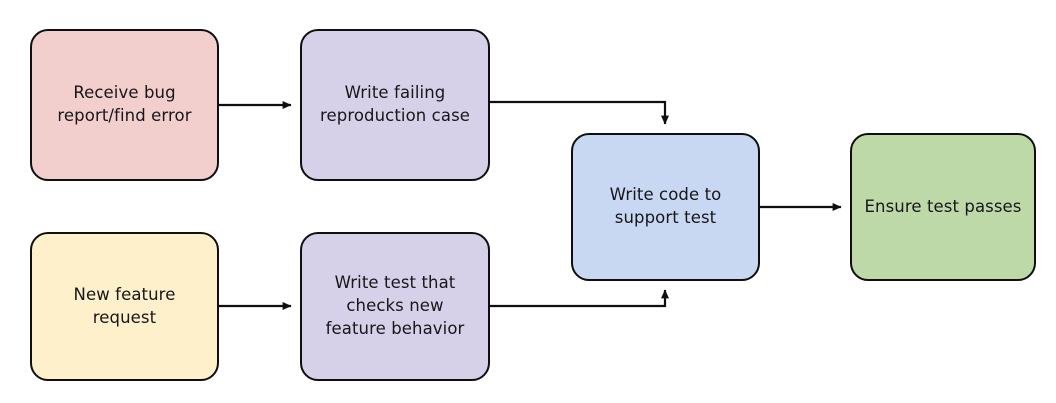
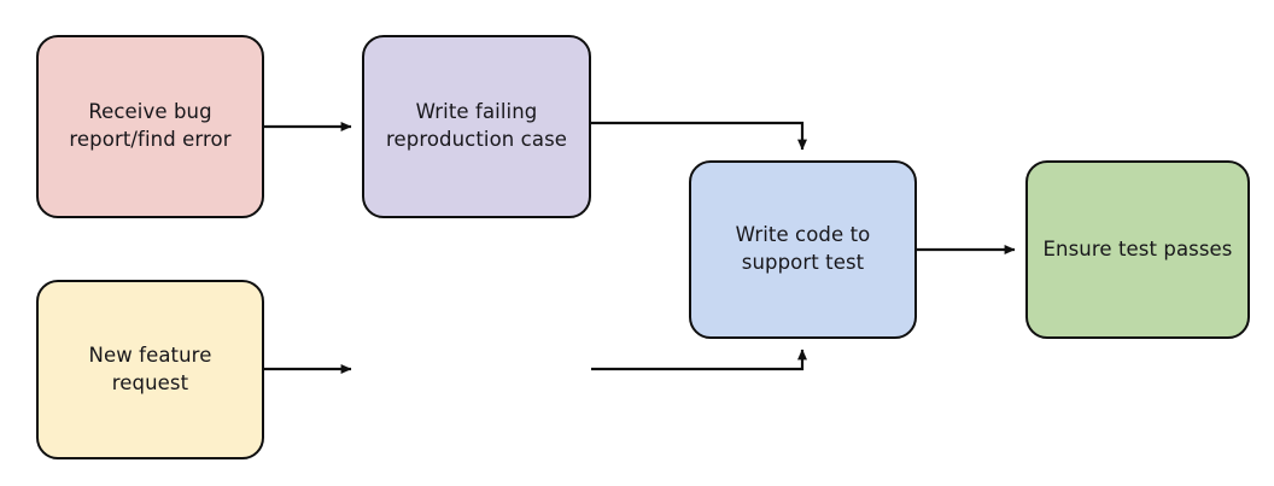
  Receive bug
  report/find error
  Write failing
  reproduction case
  New feature
  request
- Write test that
- checks new
- feature behavior
  Write code to
  support test
  Ensure test passes
